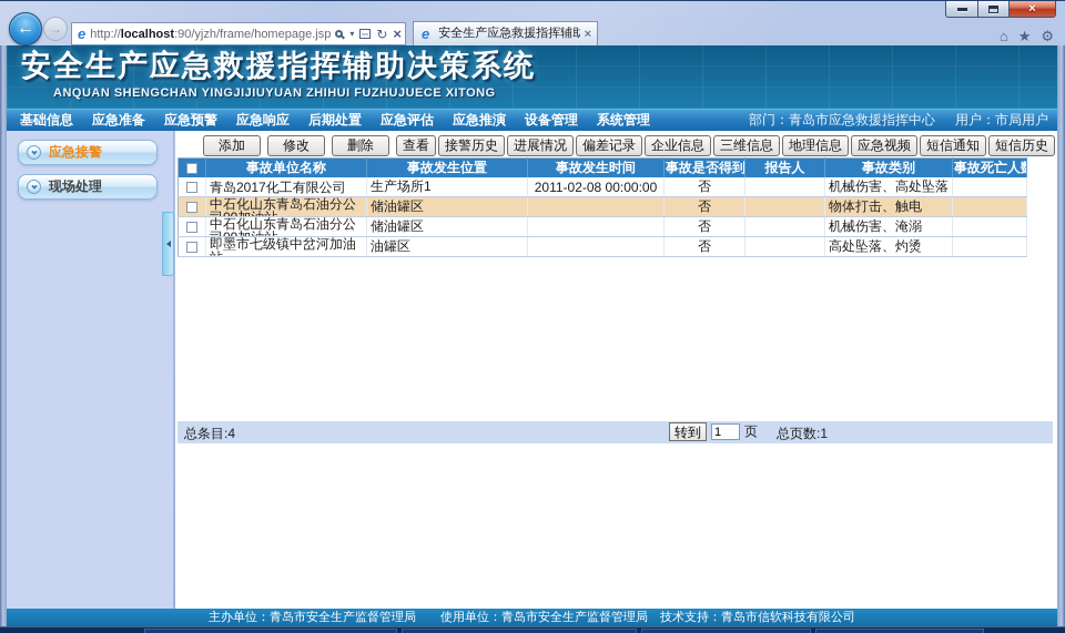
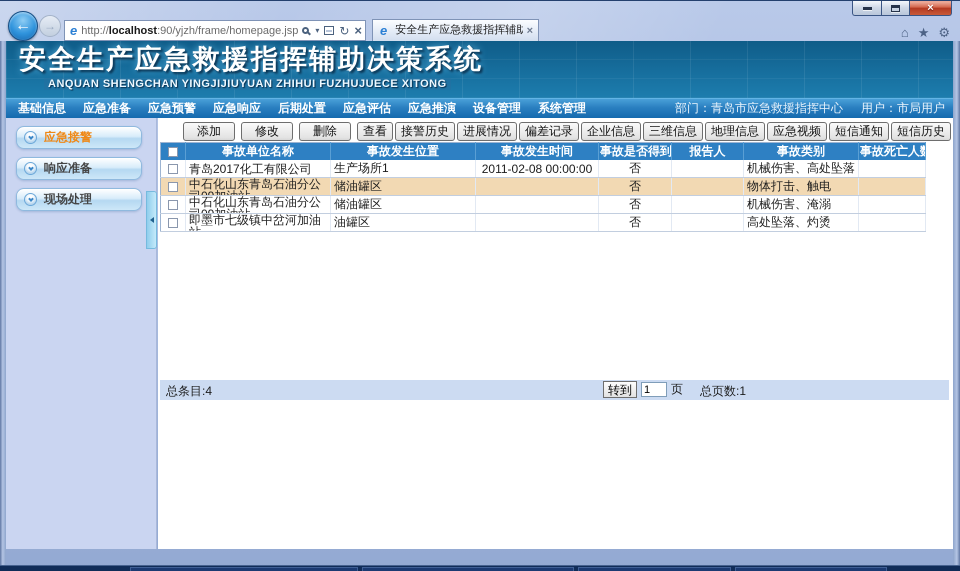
  ×
  ←
  →
  e
  http://localhost:90/yjzh/frame/homepage.jsp
  ▾
  ↻
  ×
  e
  安全生产应急救援指挥辅助
  ×
  ⌂
  ★
  ⚙
  安全生产应急救援指挥辅助决策系统
  ANQUAN SHENGCHAN YINGJIJIUYUAN ZHIHUI FUZHUJUECE XITONG
  基础信息
  应急准备
  应急预警
  应急响应
  后期处置
  应急评估
  应急推演
  设备管理
  系统管理
  部门：青岛市应急救援指挥中心
  用户：市局用户
  应急接警
+ 响应准备
  现场处理
  添加
  修改
  删除
  查看
  接警历史
  进展情况
  偏差记录
  企业信息
  三维信息
  地理信息
  应急视频
  短信通知
  短信历史
  	事故单位名称	事故发生位置	事故发生时间	事故是否得到	报告人	事故类别	事故死亡人
  	青岛2017化工有限公司	生产场所1	2011-02-08 00:00:00	否		机械伤害、高处坠落
  	中石化山东青岛石油分公	储油罐区		否		物体打击、触电
  	中石化山东青岛石油分公	储油罐区		否		机械伤害、淹溺
  	即墨市七级镇中岔河加油	油罐区		否		高处坠落、灼烫
  总条目:4
  转到
  1
  页
  总页数:1
- 主办单位：青岛市安全生产监督管理局 使用单位：青岛市安全生产监督管理局 技术支持：青岛市信软科技有限公司
